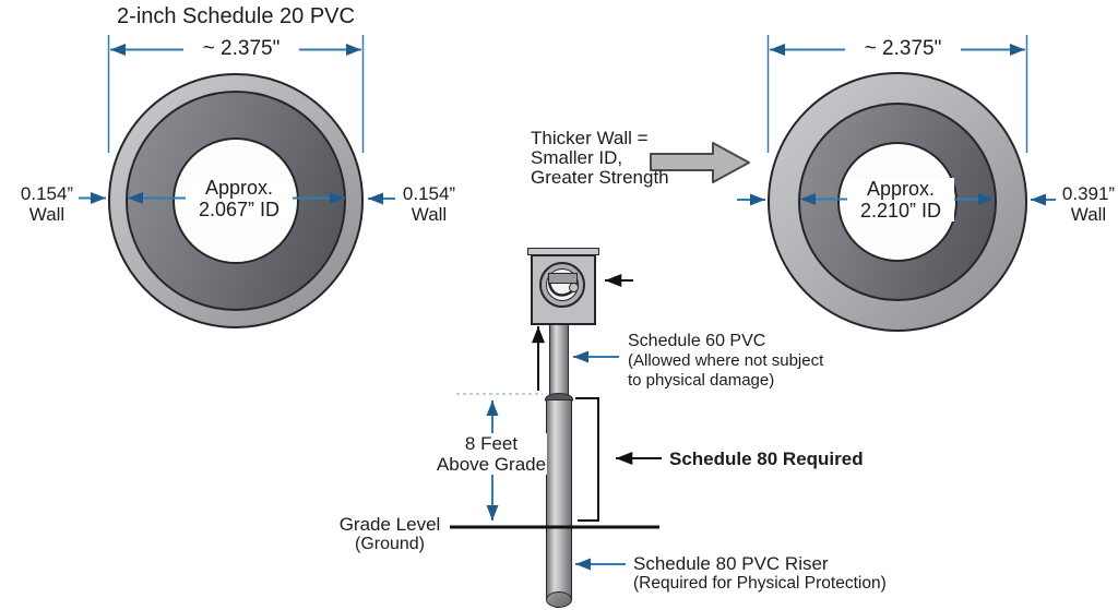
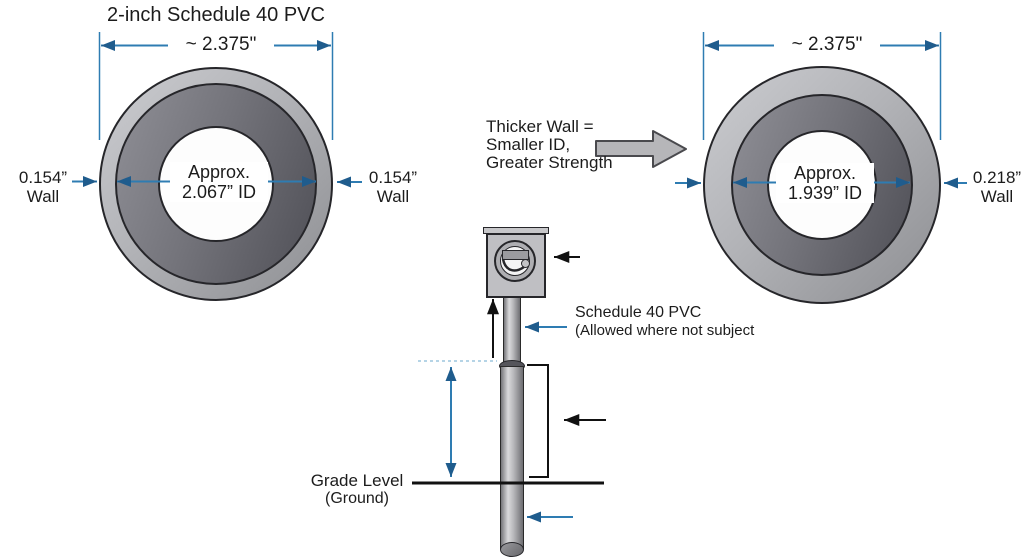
- 2-inch Schedule 20 PVC
+ 2-inch Schedule 40 PVC
  ~ 2.375"
  Approx.
  2.067” ID
  0.154”
  Wall
  0.154”
  Wall
  ~ 2.375"
  Approx.
- 2.210” ID
+ 1.939” ID
- 0.391”
+ 0.218”
  Wall
  Thicker Wall =
  Smaller ID,
  Greater Strength
- Schedule 60 PVC
+ Schedule 40 PVC
  (Allowed where not subject
- to physical damage)
- 8 Feet
- Above Grade
- Schedule 80 Required
  Grade Level
  (Ground)
- Schedule 80 PVC Riser
- (Required for Physical Protection)
